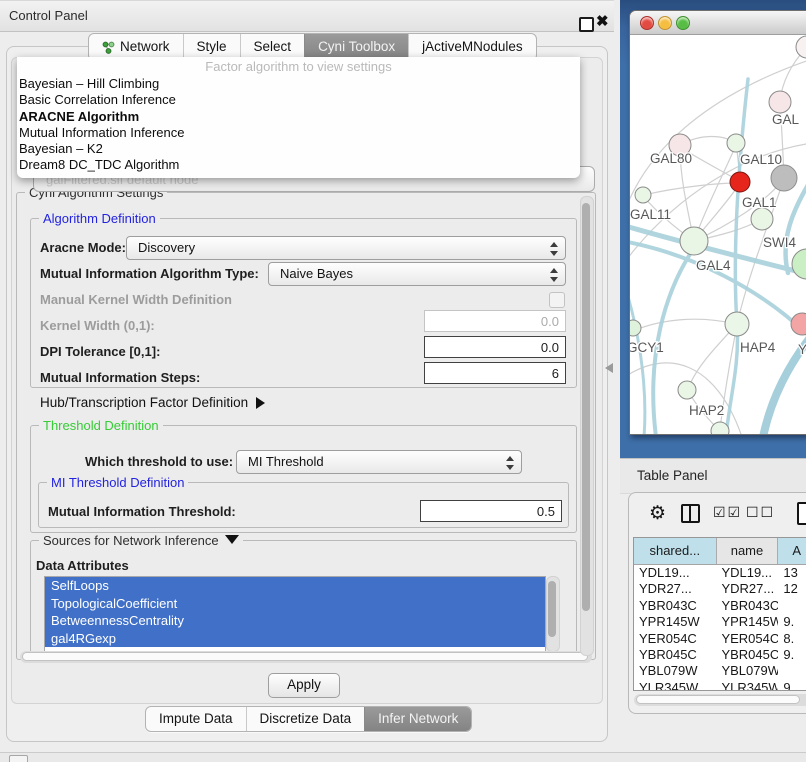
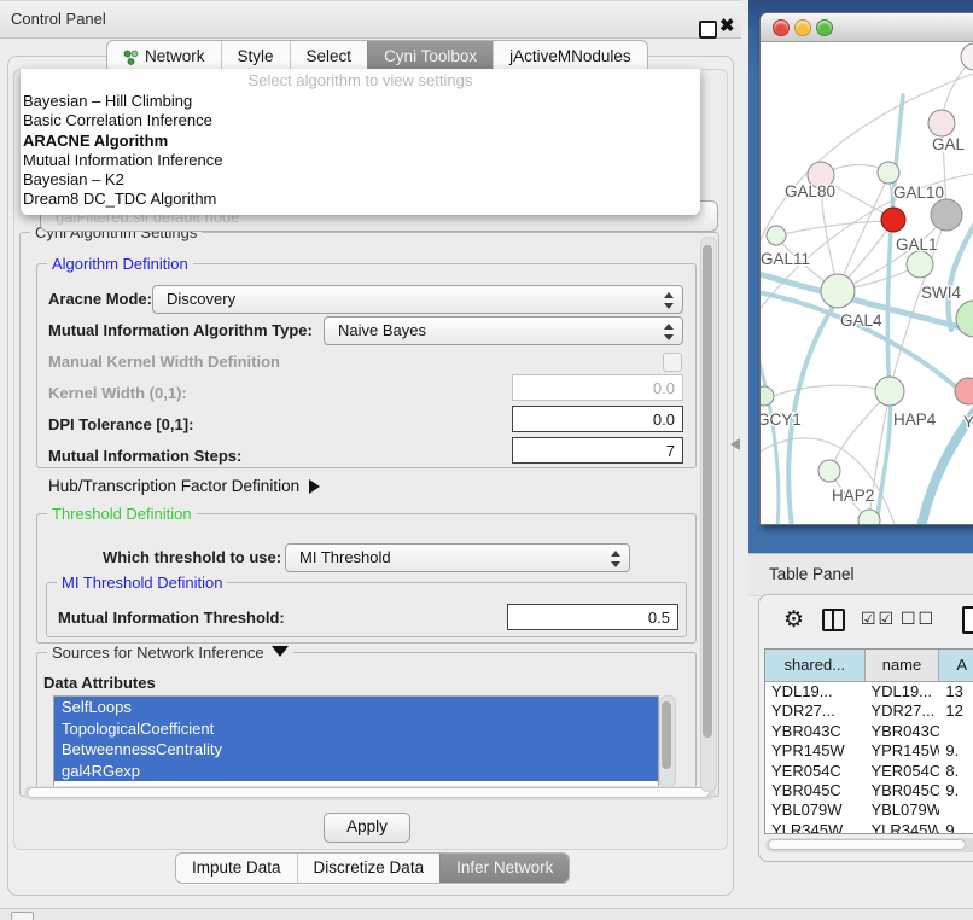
  GAL
  GAL80
  GAL10
  GAL1
  GAL11
  GAL4
  SWI4
  GCY1
  HAP4
  Y
  HAP2
  Table Panel
  ⚙
  ☑☑
  ☐☐
  shared...
  name
  A
  YDL19...
  YDL19...
  13
  YDR27...
  YDR27...
  12
  YBR043C
  YBR043C
  YPR145W
  YPR145W
  9.
  YER054C
  YER054C
  8.
  YBR045C
  YBR045C
  9.
  YBL079W
  YBL079W
  YLR345W
  YLR345W
  9.
  Control Panel
  ✖
  Network
  Style
  Select
  Cyni Toolbox
  jActiveMNodules
  Cyni Algorithm Settings
  Algorithm Definition
  Aracne Mode:
  Discovery
  Mutual Information Algorithm Type:
  Naive Bayes
  Manual Kernel Width Definition
  Kernel Width (0,1):
  0.0
  DPI Tolerance [0,1]:
  0.0
  Mutual Information Steps:
- 6
+ 7
  Hub/Transcription Factor Definition
  Threshold Definition
  Which threshold to use:
  MI Threshold
  MI Threshold Definition
  Mutual Information Threshold:
  0.5
  Sources for Network Inference
  Data Attributes
  SelfLoops
  TopologicalCoefficient
  BetweennessCentrality
  gal4RGexp
  Apply
  Impute Data
  Discretize Data
  Infer Network
  galFiltered.sif default node
- Factor algorithm to view settings
+ Select algorithm to view settings
  Bayesian – Hill Climbing
  Basic Correlation Inference
  ARACNE Algorithm
  Mutual Information Inference
  Bayesian – K2
  Dream8 DC_TDC Algorithm
